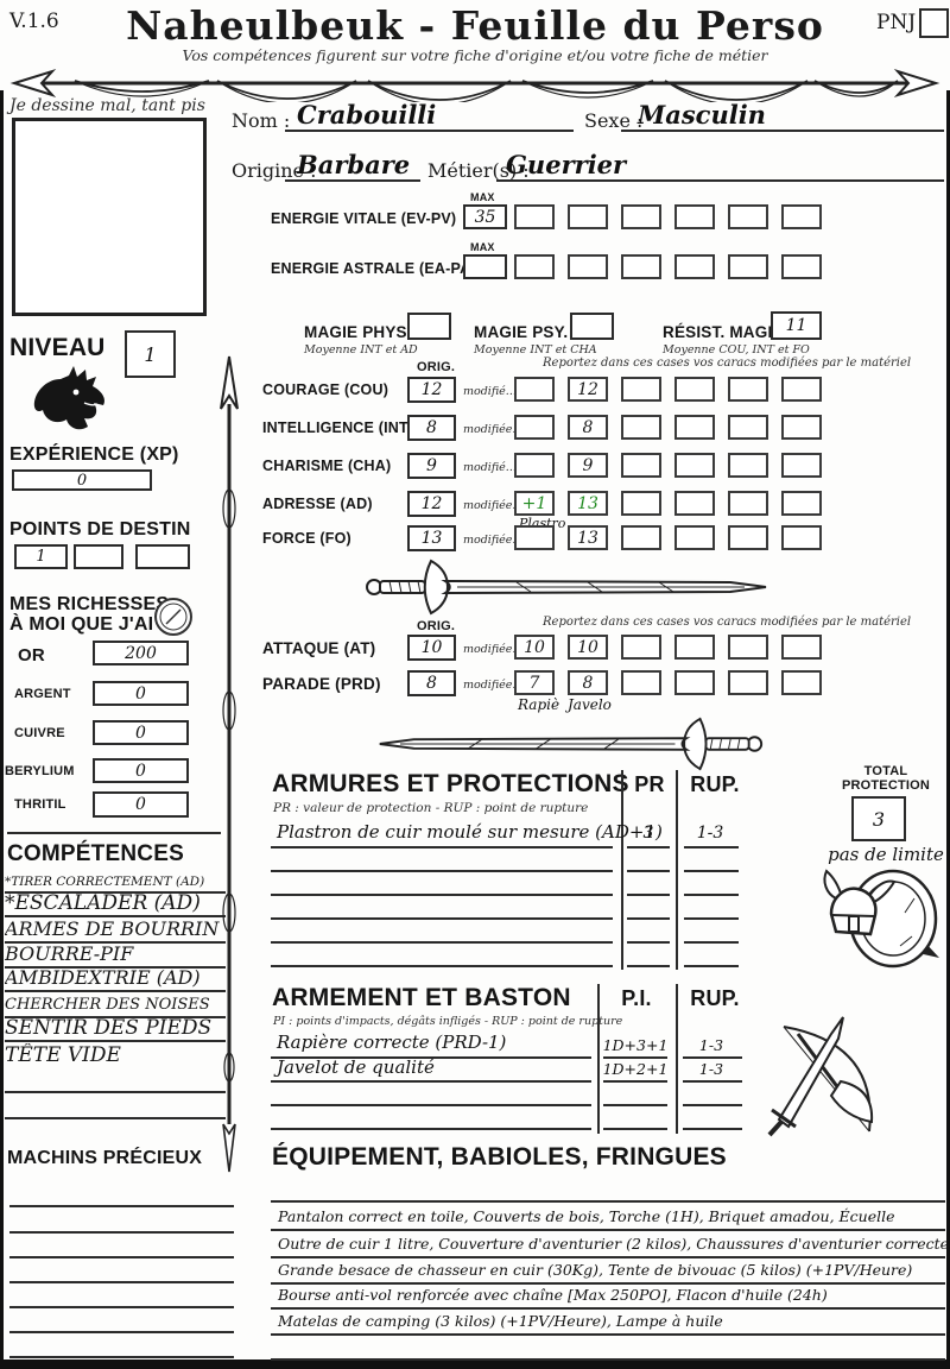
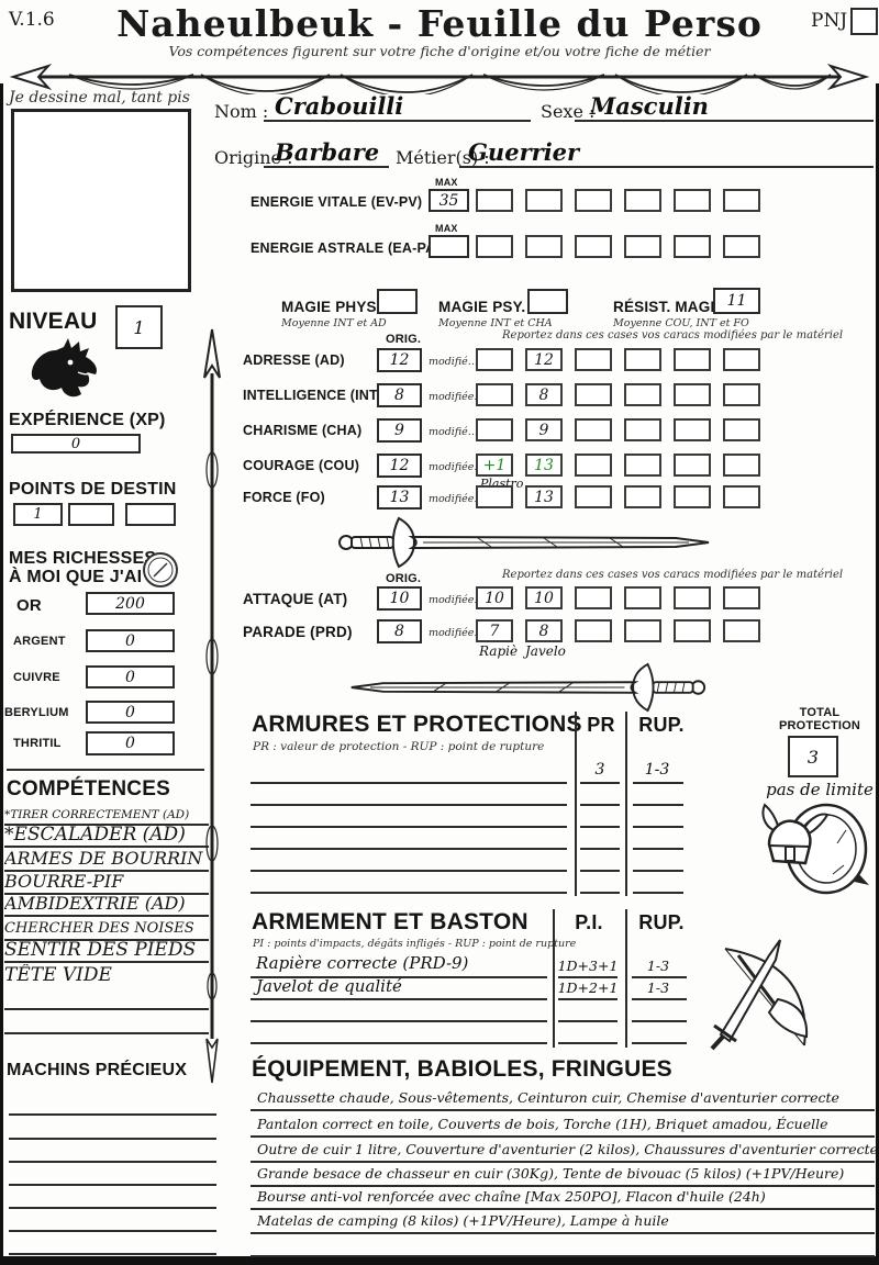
  V.1.6
  Naheulbeuk - Feuille du Perso
  PNJ
  Vos compétences figurent sur votre fiche d'origine et/ou votre fiche de métier
  Je dessine mal, tant pis
  NIVEAU
  1
  EXPÉRIENCE (XP)
  0
  POINTS DE DESTIN
  1
  MES RICHESSE
  À MOI QUE J'AI
  OR
  200
  ARGENT
  0
  CUIVRE
  0
  BERYLIUM
  0
  THRITIL
  0
  COMPÉTENCES
  *TIRER CORRECTEMENT (AD)
  *ESCALADER (AD)
  ARMES DE BOURRIN
  BOURRE-PIF
  AMBIDEXTRIE (AD)
  CHERCHER DES NOISES
  SENTIR DES PIEDS
  TÊTE VIDE
  MACHINS PRÉCIEUX
  Nom :
  Crabouilli
  Sexe :
  Masculin
  Origine :
  Barbare
  Métier(s) :
  Guerrier
  ENERGIE VITALE (EV-PV)
  MAX
  35
  ENERGIE ASTRALE (EA-P
  MAX
  MAGIE PHYS
  Moyenne INT et AD
  MAGIE PSY.
  Moyenne INT et CHA
  RÉSIST. MAG
  11
  Moyenne COU, INT et FO
  ORIG.
  Reportez dans ces cases vos caracs modifiées par le matériel
- COURAGE (COU)
+ ADRESSE (AD)
  12
  modifié..
  12
  INTELLIGENCE (INT
  8
  modifiée
  8
  CHARISME (CHA)
  9
  modifié..
  9
- ADRESSE (AD)
+ COURAGE (COU)
  12
  modifiée
  +1
  13
  Plastro
  FORCE (FO)
  13
  modifiée
  13
  ORIG.
  Reportez dans ces cases vos caracs modifiées par le matériel
  ATTAQUE (AT)
  10
  modifiée
  10
  10
  PARADE (PRD)
  8
  modifiée
  7
  8
  Rapiè
  Javelo
  ARMURES ET PROTECTION
  PR : valeur de protection - RUP : point de rupture
  PR
  RUP.
- Plastron de cuir moulé sur mesure (AD+1)
  3
  1-3
  TOTAL
  PROTECTION
  3
  pas de limite
  ARMEMENT ET BASTON
  PI : points d'impacts, dégâts infligés - RUP : point de rupture
  P.I.
  RUP.
- Rapière correcte (PRD-1)
+ Rapière correcte (PRD-9)
  1D+3+1
  1-3
  Javelot de qualité
  1D+2+1
  1-3
  ÉQUIPEMENT, BABIOLES, FRINGUES
+ Chaussette chaude, Sous-vêtements, Ceinturon cuir, Chemise d'aventurier correcte
  Pantalon correct en toile, Couverts de bois, Torche (1H), Briquet amadou, Écuelle
  Outre de cuir 1 litre, Couverture d'aventurier (2 kilos), Chaussures d'aventurier correcte
  Grande besace de chasseur en cuir (30Kg), Tente de bivouac (5 kilos) (+1PV/Heure)
  Bourse anti-vol renforcée avec chaîne [Max 250PO], Flacon d'huile (24h)
- Matelas de camping (3 kilos) (+1PV/Heure), Lampe à huile
+ Matelas de camping (8 kilos) (+1PV/Heure), Lampe à huile
